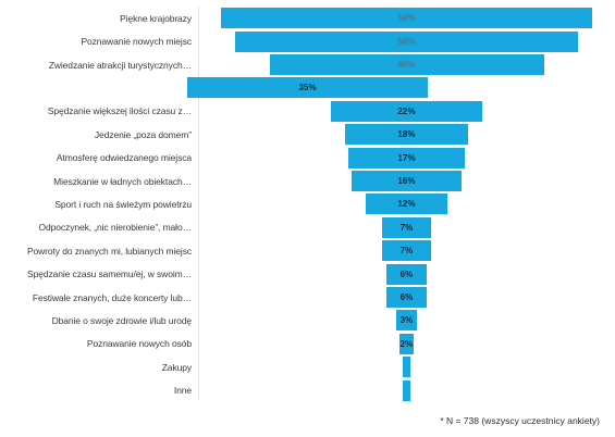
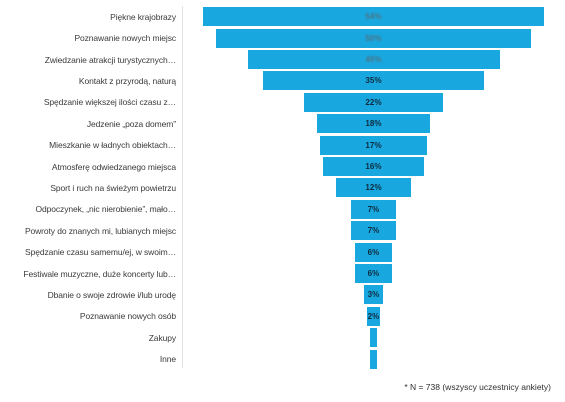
  Piękne krajobrazy
  54%
  Poznawanie nowych miejsc
  50%
  Zwiedzanie atrakcji turystycznych…
  40%
+ Kontakt z przyrodą, naturą
  35%
  Spędzanie większej ilości czasu z…
  22%
  Jedzenie „poza domem”
  18%
- Atmosferę odwiedzanego miejsca
+ Mieszkanie w ładnych obiektach…
  17%
- Mieszkanie w ładnych obiektach…
+ Atmosferę odwiedzanego miejsca
  16%
  Sport i ruch na świeżym powietrzu
  12%
  Odpoczynek, „nic nierobienie”, mało…
  7%
  Powroty do znanych mi, lubianych miejsc
  7%
  Spędzanie czasu samemu/ej, w swoim…
  6%
- Festiwale znanych, duże koncerty lub…
+ Festiwale muzyczne, duże koncerty lub…
  6%
  Dbanie o swoje zdrowie i/lub urodę
  3%
  Poznawanie nowych osób
  2%
  Zakupy
  Inne
  * N = 738 (wszyscy uczestnicy ankiety)
